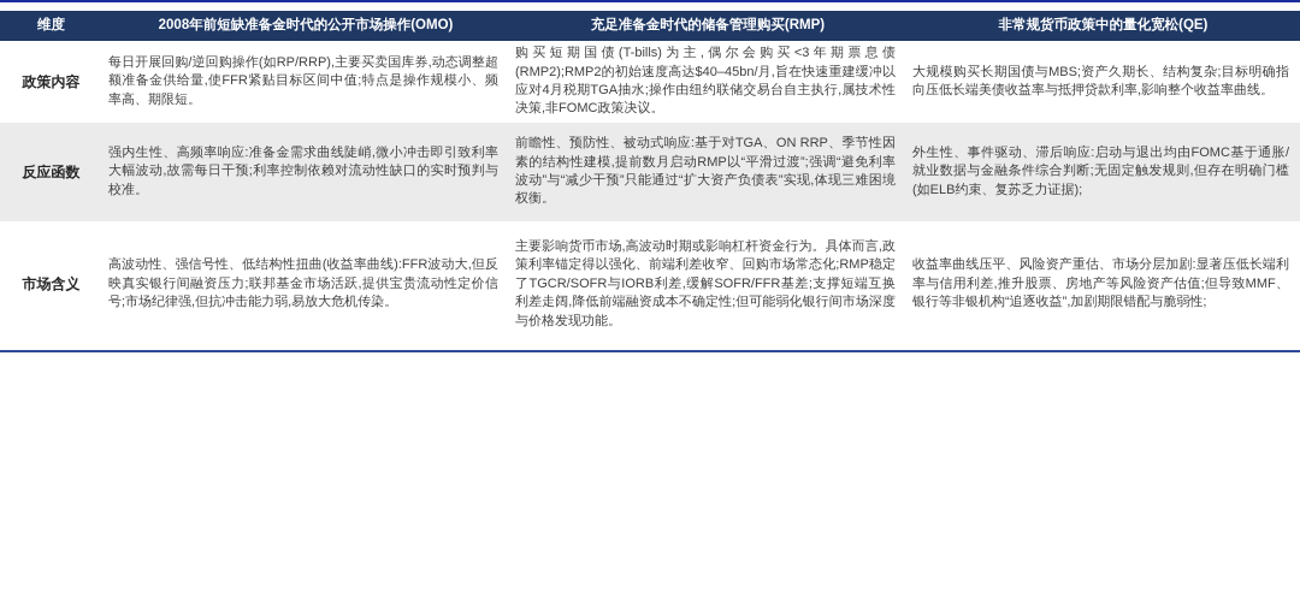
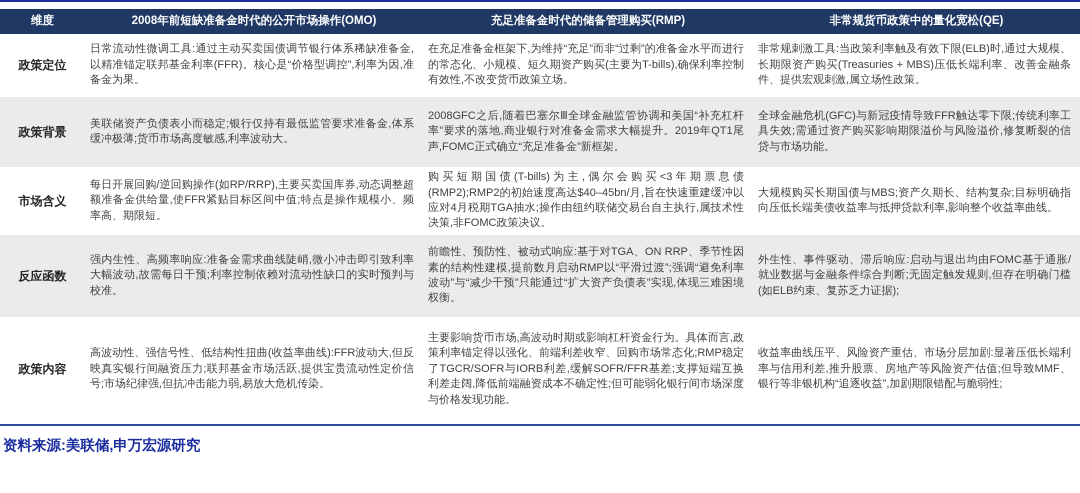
  维度	2008年前短缺准备金时代的公开市场操作(OMO)	充足准备金时代的储备管理购买(RMP)	非常规货币政策中的量化宽松(QE)
+ 政策定位	日常流动性微调工具:通过主动买卖国债调节银行体系稀缺准备金,以精准锚定联邦基金利率(FFR)。核心是“价格型调控”,利率为因,准备金为果。	在充足准备金框架下,为维持“充足”而非“过剩”的准备金水平而进行的常态化、小规模、短久期资产购买(主要为T-bills),确保利率控制有效性,不改变货币政策立场。	非常规刺激工具:当政策利率触及有效下限(ELB)时,通过大规模、长期限资产购买(Treasuries + MBS)压低长端利率、改善金融条件、提供宏观刺激,属立场性政策。
+ 政策背景	美联储资产负债表小而稳定;银行仅持有最低监管要求准备金,体系缓冲极薄;货币市场高度敏感,利率波动大。	2008GFC之后,随着巴塞尔Ⅲ全球金融监管协调和美国“补充杠杆率”要求的落地,商业银行对准备金需求大幅提升。2019年QT1尾声,FOMC正式确立“充足准备金”新框架。	全球金融危机(GFC)与新冠疫情导致FFR触达零下限;传统利率工具失效;需通过资产购买影响期限溢价与风险溢价,修复断裂的信贷与市场功能。
- 政策内容	每日开展回购/逆回购操作(如RP/RRP),主要买卖国库券,动态调整超额准备金供给量,使FFR紧贴目标区间中值;特点是操作规模小、频率高、期限短。	购买短期国债(T-bills)为主,偶尔会购买<3年期票息债(RMP2);RMP2的初始速度高达$40–45bn/月,旨在快速重建缓冲以应对4月税期TGA抽水;操作由纽约联储交易台自主执行,属技术性决策,非FOMC政策决议。	大规模购买长期国债与MBS;资产久期长、结构复杂;目标明确指向压低长端美债收益率与抵押贷款利率,影响整个收益率曲线。
+ 市场含义	每日开展回购/逆回购操作(如RP/RRP),主要买卖国库券,动态调整超额准备金供给量,使FFR紧贴目标区间中值;特点是操作规模小、频率高、期限短。	购买短期国债(T-bills)为主,偶尔会购买<3年期票息债(RMP2);RMP2的初始速度高达$40–45bn/月,旨在快速重建缓冲以应对4月税期TGA抽水;操作由纽约联储交易台自主执行,属技术性决策,非FOMC政策决议。	大规模购买长期国债与MBS;资产久期长、结构复杂;目标明确指向压低长端美债收益率与抵押贷款利率,影响整个收益率曲线。
  反应函数	强内生性、高频率响应:准备金需求曲线陡峭,微小冲击即引致利率大幅波动,故需每日干预;利率控制依赖对流动性缺口的实时预判与校准。	前瞻性、预防性、被动式响应:基于对TGA、ON RRP、季节性因素的结构性建模,提前数月启动RMP以“平滑过渡”;强调“避免利率波动”与“减少干预”只能通过“扩大资产负债表”实现,体现三难困境权衡。	外生性、事件驱动、滞后响应:启动与退出均由FOMC基于通胀/就业数据与金融条件综合判断;无固定触发规则,但存在明确门槛(如ELB约束、复苏乏力证据);
- 市场含义	高波动性、强信号性、低结构性扭曲(收益率曲线):FFR波动大,但反映真实银行间融资压力;联邦基金市场活跃,提供宝贵流动性定价信号;市场纪律强,但抗冲击能力弱,易放大危机传染。	主要影响货币市场,高波动时期或影响杠杆资金行为。具体而言,政策利率锚定得以强化、前端利差收窄、回购市场常态化;RMP稳定了TGCR/SOFR与IORB利差,缓解SOFR/FFR基差;支撑短端互换利差走阔,降低前端融资成本不确定性;但可能弱化银行间市场深度与价格发现功能。	收益率曲线压平、风险资产重估、市场分层加剧:显著压低长端利率与信用利差,推升股票、房地产等风险资产估值;但导致MMF、银行等非银机构“追逐收益”,加剧期限错配与脆弱性;
+ 政策内容	高波动性、强信号性、低结构性扭曲(收益率曲线):FFR波动大,但反映真实银行间融资压力;联邦基金市场活跃,提供宝贵流动性定价信号;市场纪律强,但抗冲击能力弱,易放大危机传染。	主要影响货币市场,高波动时期或影响杠杆资金行为。具体而言,政策利率锚定得以强化、前端利差收窄、回购市场常态化;RMP稳定了TGCR/SOFR与IORB利差,缓解SOFR/FFR基差;支撑短端互换利差走阔,降低前端融资成本不确定性;但可能弱化银行间市场深度与价格发现功能。	收益率曲线压平、风险资产重估、市场分层加剧:显著压低长端利率与信用利差,推升股票、房地产等风险资产估值;但导致MMF、银行等非银机构“追逐收益”,加剧期限错配与脆弱性;
+ 资料来源:美联储,申万宏源研究
